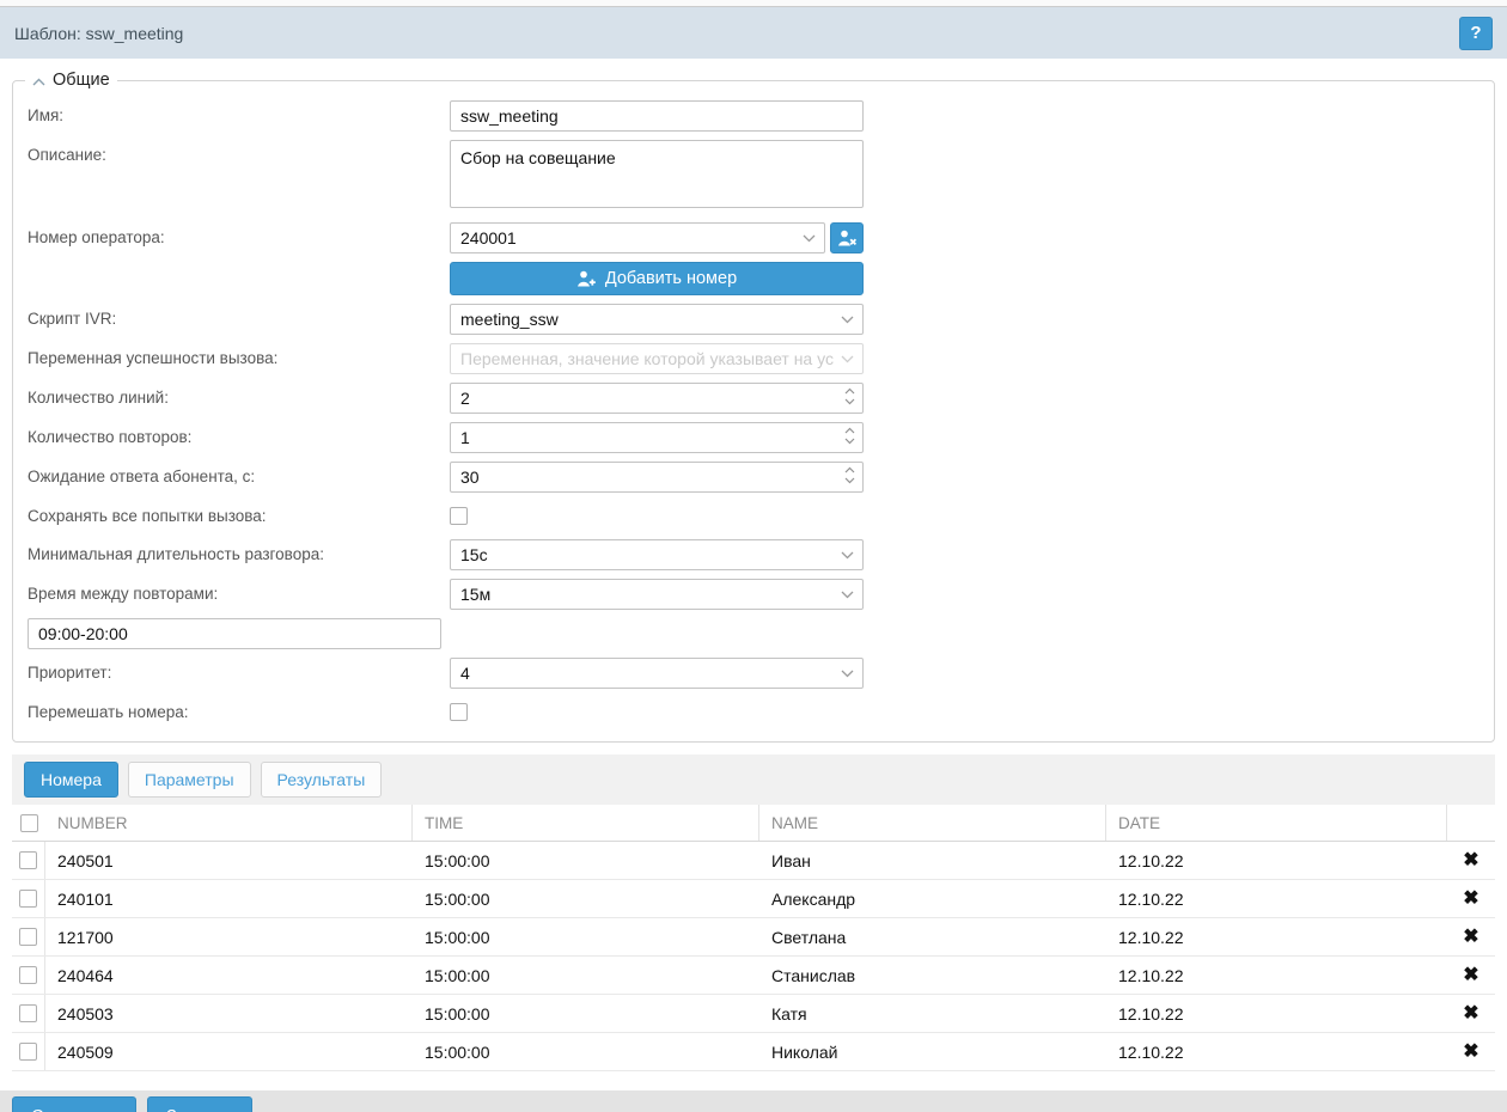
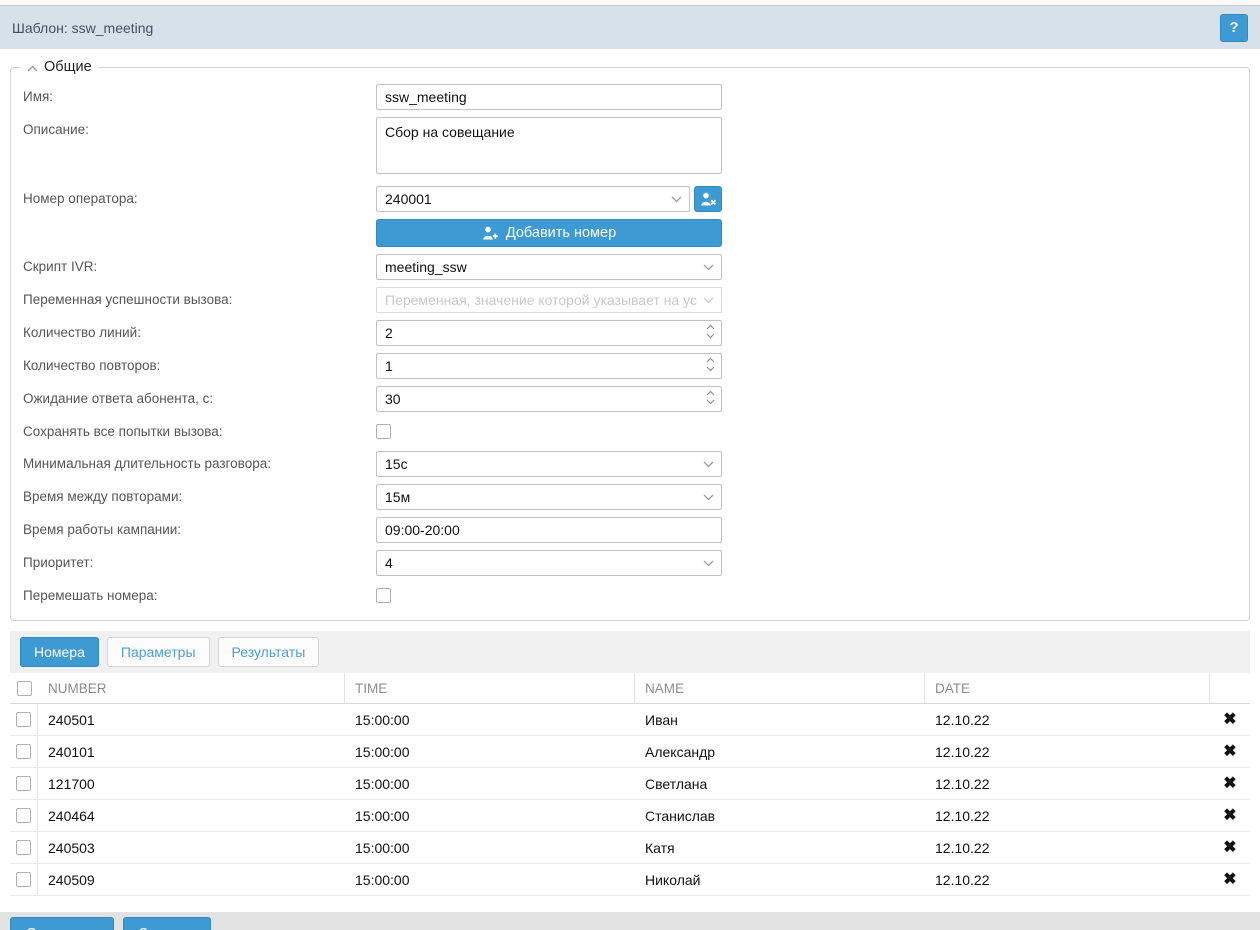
  Шаблон: ssw_meeting
  ?
  Общие
  Имя:
  ssw_meeting
  Описание:
  Сбор на совещание
  Номер оператора:
  240001
  Добавить номер
  Скрипт IVR:
  meeting_ssw
  Переменная успешности вызова:
  Переменная, значение которой указывает на ус
  Количество линий:
  2
  Количество повторов:
  1
  Ожидание ответа абонента, с:
  30
  Сохранять все попытки вызова:
  Минимальная длительность разговора:
  15с
  Время между повторами:
  15м
+ Время работы кампании:
  09:00-20:00
  Приоритет:
  4
  Перемешать номера:
  Номера
  Параметры
  Результаты
  NUMBER
  TIME
  NAME
  DATE
  240501
  15:00:00
  Иван
  12.10.22
  ✖
  240101
  15:00:00
  Александр
  12.10.22
  ✖
  121700
  15:00:00
  Светлана
  12.10.22
  ✖
  240464
  15:00:00
  Станислав
  12.10.22
  ✖
  240503
  15:00:00
  Катя
  12.10.22
  ✖
  240509
  15:00:00
  Николай
  12.10.22
  ✖
